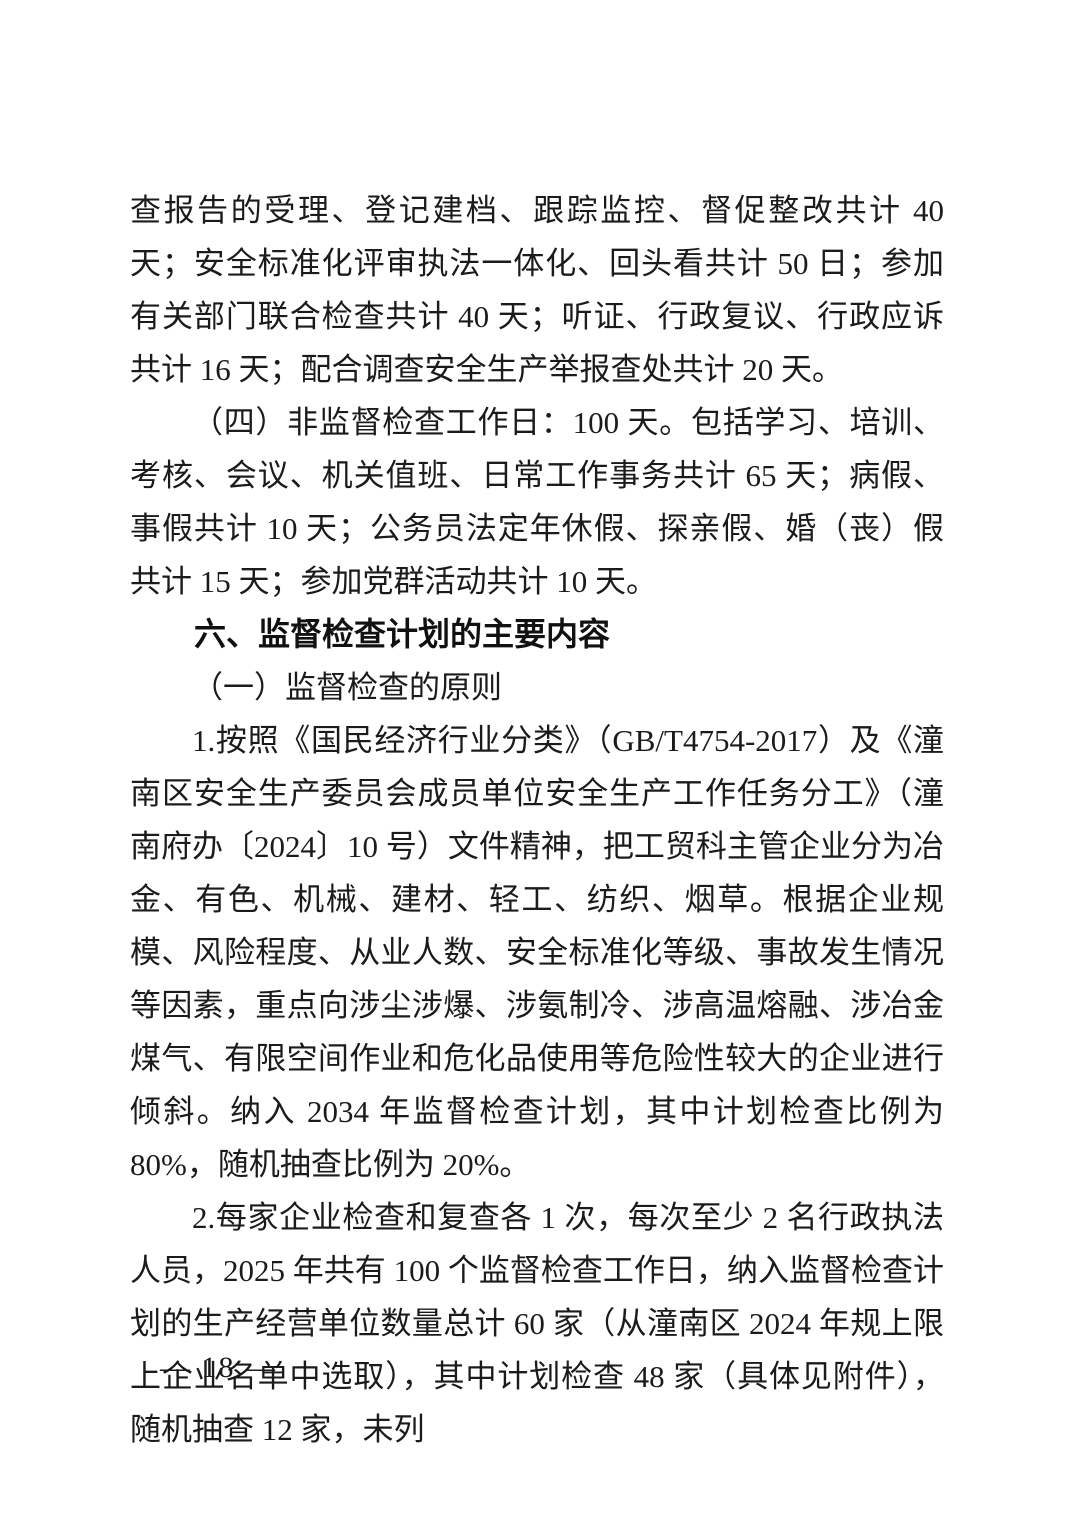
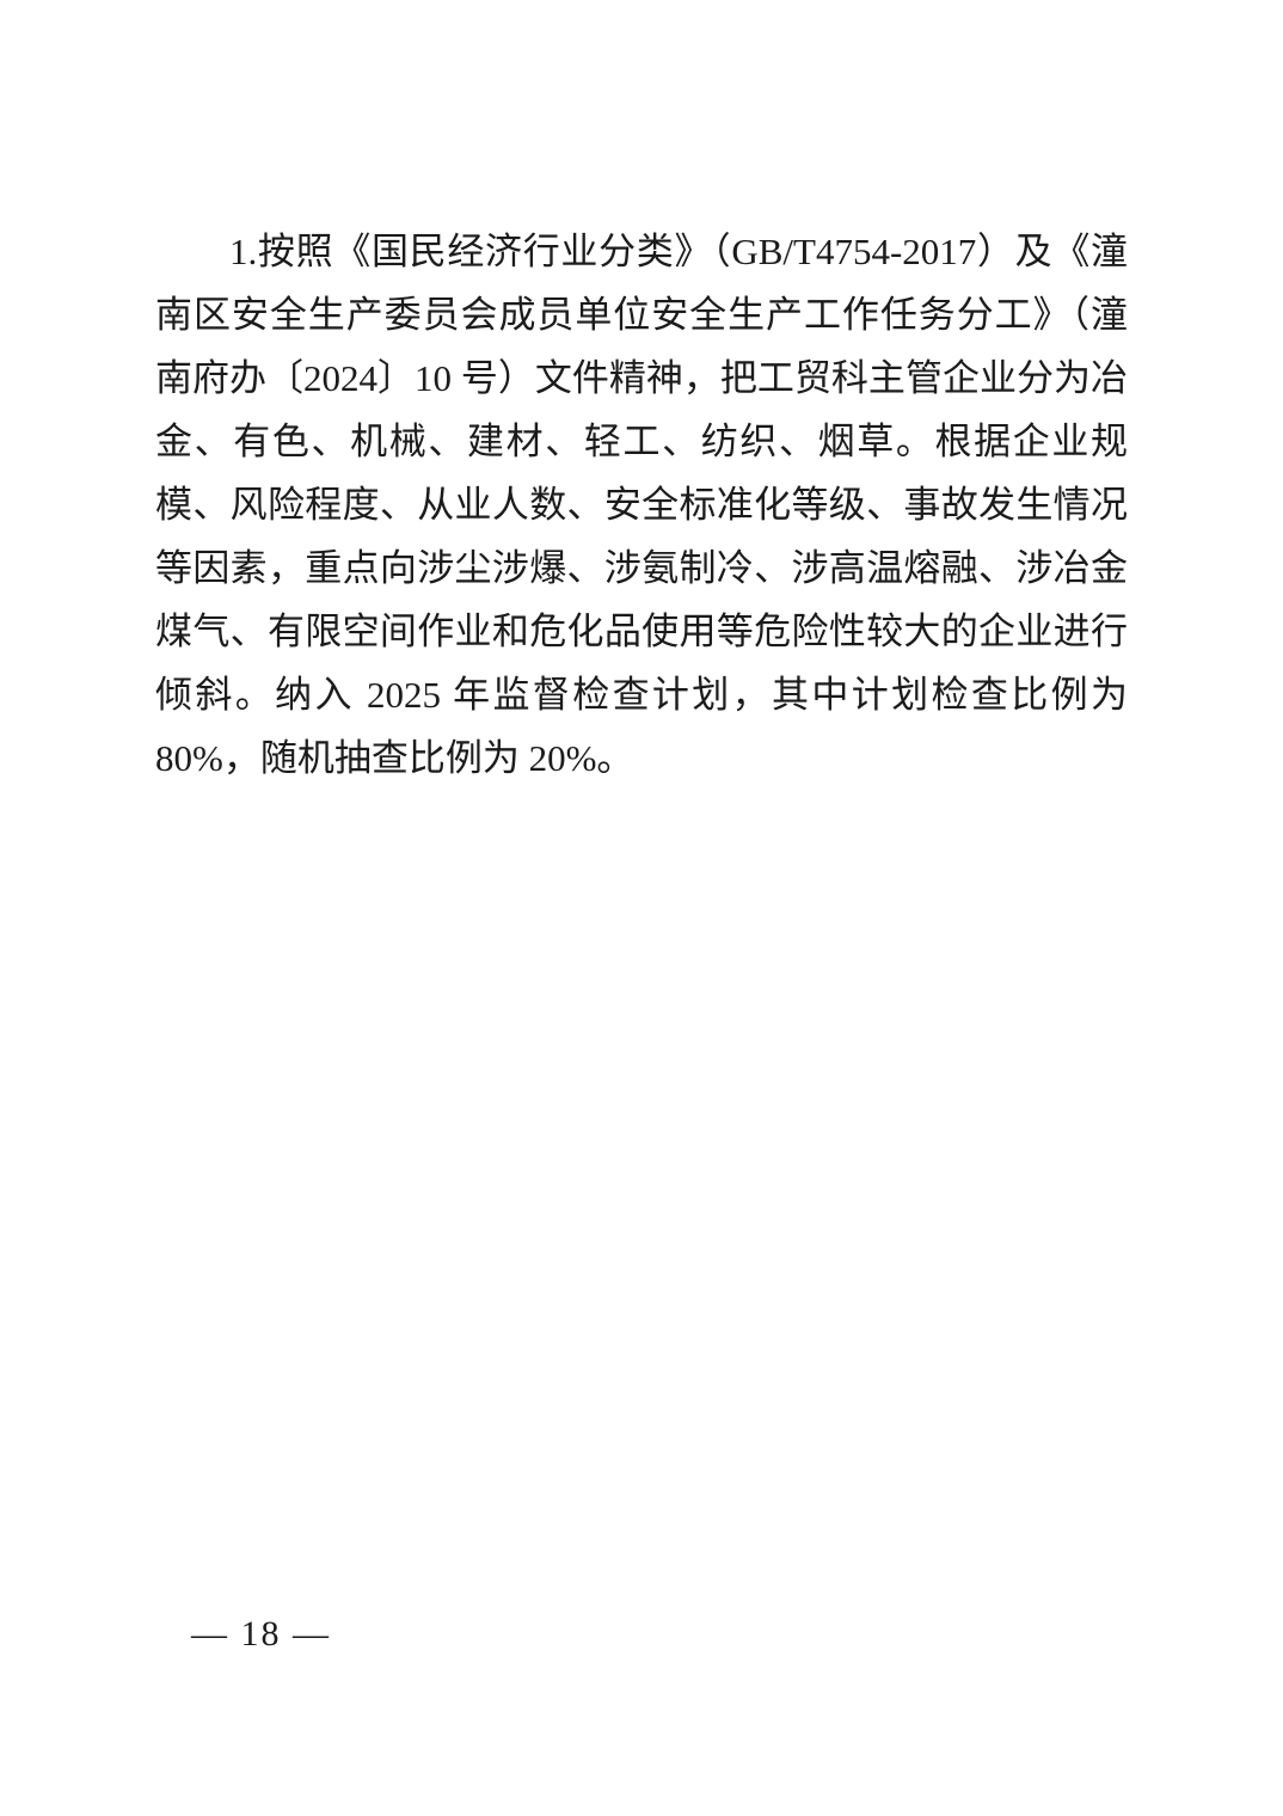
- 查报告的受理、登记建档、跟踪监控、督促整改共计 40 天；安全标准化评审执法一体化、回头看共计 50 日；参加有关部门联合检查共计 40 天；听证、行政复议、行政应诉共计 16 天；配合调查安全生产举报查处共计 20 天。
- （四）非监督检查工作日：100 天。包括学习、培训、考核、会议、机关值班、日常工作事务共计 65 天；病假、事假共计 10 天；公务员法定年休假、探亲假、婚（丧）假共计 15 天；参加党群活动共计 10 天。
- 六、监督检查计划的主要内容
- （一）监督检查的原则
- 1.按照《国民经济行业分类》（GB/T4754-2017）及《潼南区安全生产委员会成员单位安全生产工作任务分工》（潼南府办〔2024〕10 号）文件精神，把工贸科主管企业分为冶金、有色、机械、建材、轻工、纺织、烟草。根据企业规模、风险程度、从业人数、安全标准化等级、事故发生情况等因素，重点向涉尘涉爆、涉氨制冷、涉高温熔融、涉冶金煤气、有限空间作业和危化品使用等危险性较大的企业进行倾斜。纳入 2034 年监督检查计划，其中计划检查比例为 80%，随机抽查比例为 20%。
+ 1.按照《国民经济行业分类》（GB/T4754-2017）及《潼南区安全生产委员会成员单位安全生产工作任务分工》（潼南府办〔2024〕10 号）文件精神，把工贸科主管企业分为冶金、有色、机械、建材、轻工、纺织、烟草。根据企业规模、风险程度、从业人数、安全标准化等级、事故发生情况等因素，重点向涉尘涉爆、涉氨制冷、涉高温熔融、涉冶金煤气、有限空间作业和危化品使用等危险性较大的企业进行倾斜。纳入 2025 年监督检查计划，其中计划检查比例为 80%，随机抽查比例为 20%。
- 2.每家企业检查和复查各 1 次，每次至少 2 名行政执法人员，2025 年共有 100 个监督检查工作日，纳入监督检查计划的生产经营单位数量总计 60 家（从潼南区 2024 年规上限上企业名单中选取），其中计划检查 48 家（具体见附件），随机抽查 12 家，未列
  — 18 —
